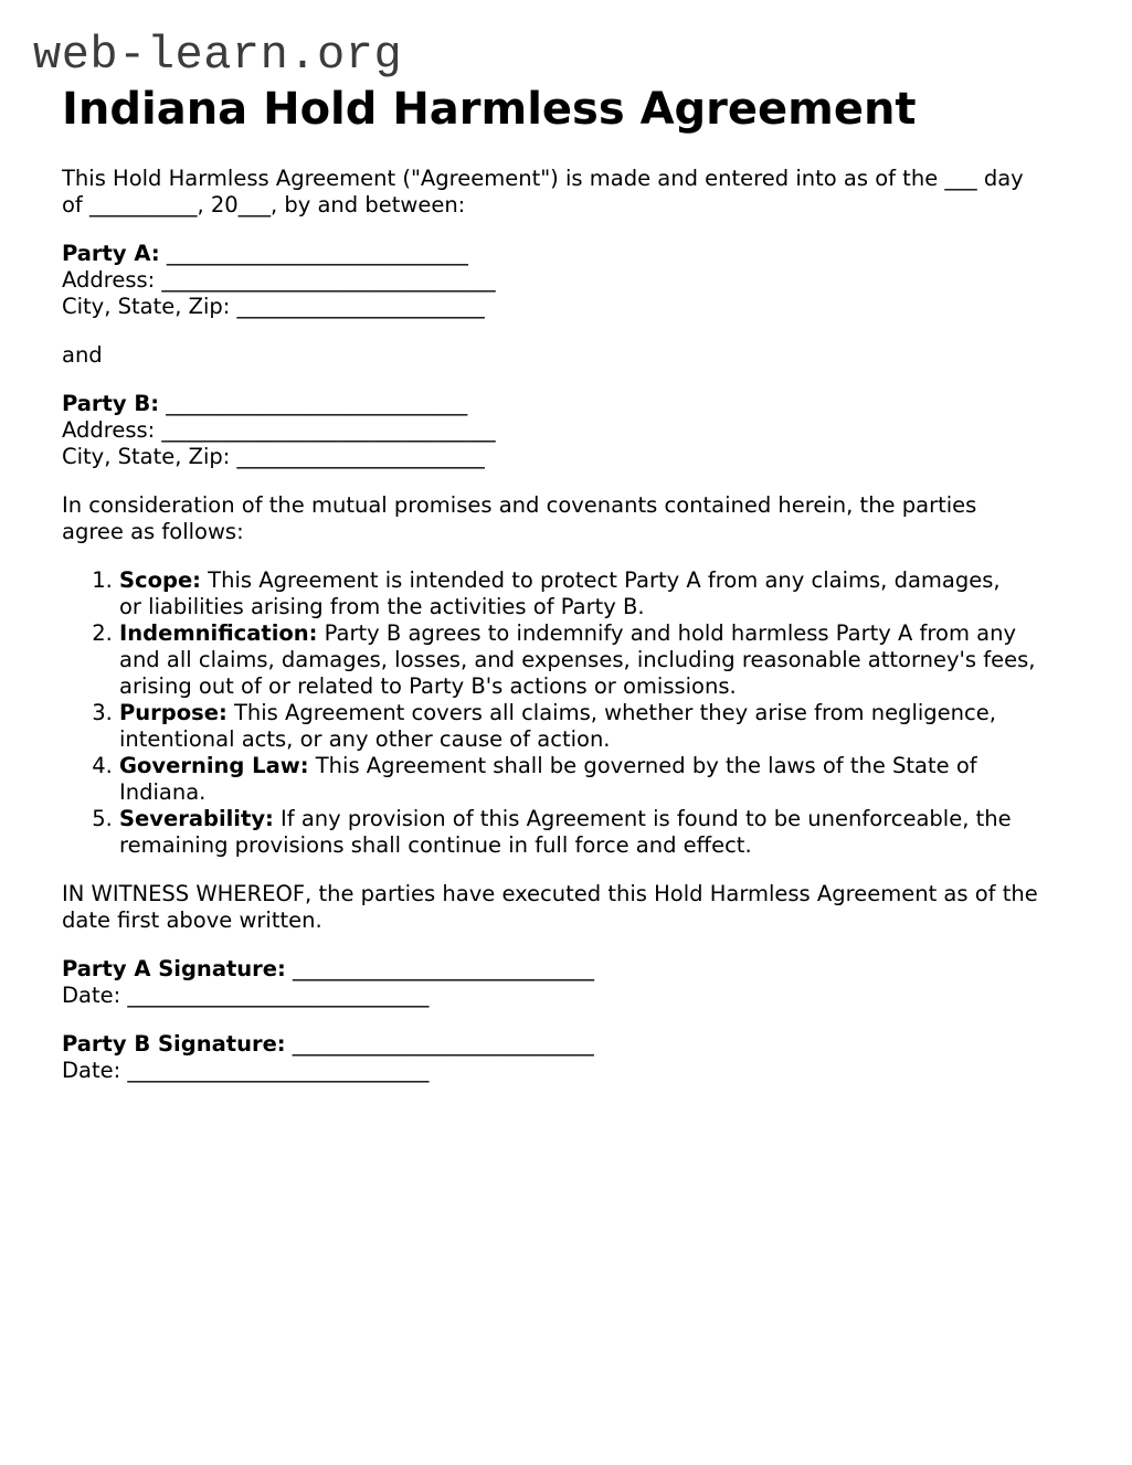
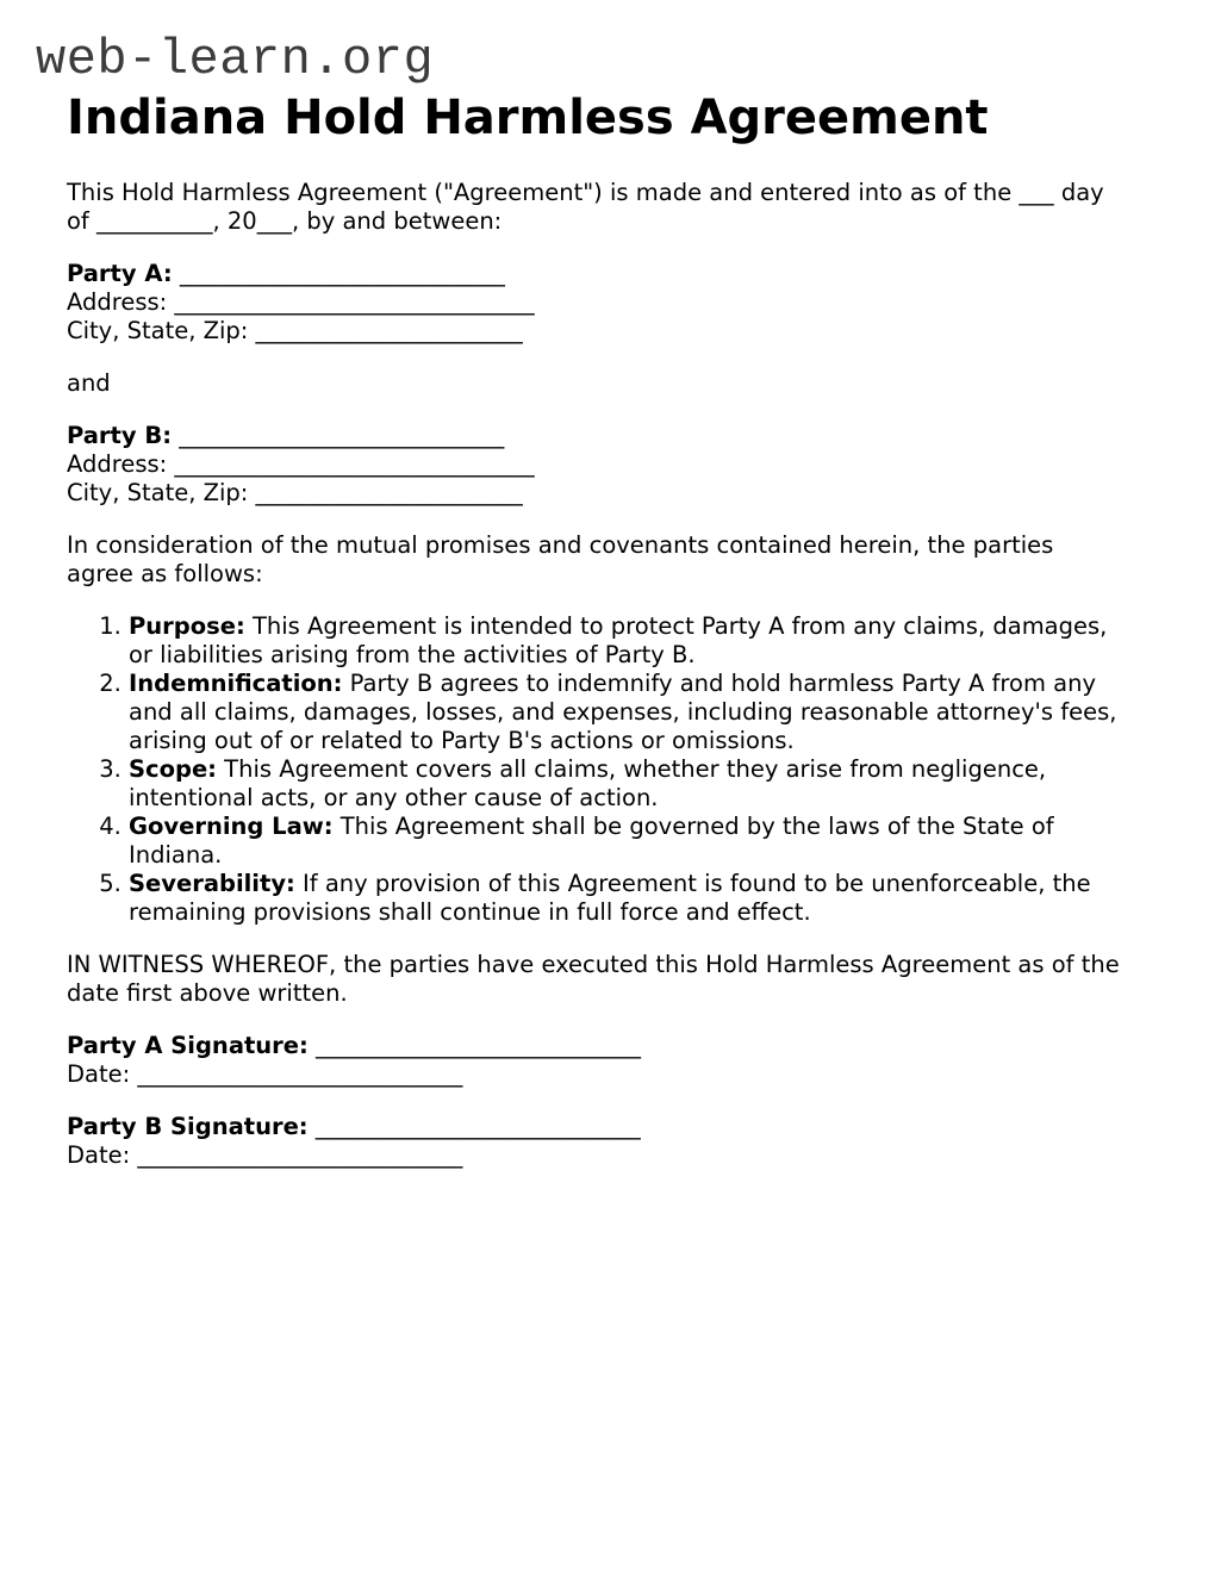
  web-learn.org
  Indiana Hold Harmless Agreement
  This Hold Harmless Agreement ("Agreement") is made and entered into as of the ___ day
  of __________, 20___, by and between:
  Party A: ____________________________
  Address: _______________________________
  City, State, Zip: _______________________
  and
  Party B: ____________________________
  Address: _______________________________
  City, State, Zip: _______________________
  In consideration of the mutual promises and covenants contained herein, the parties
  agree as follows:
- Scope: This Agreement is intended to protect Party A from any claims, damages,
+ Purpose: This Agreement is intended to protect Party A from any claims, damages,
  or liabilities arising from the activities of Party B.
  Indemnification: Party B agrees to indemnify and hold harmless Party A from any
  and all claims, damages, losses, and expenses, including reasonable attorney's fees,
  arising out of or related to Party B's actions or omissions.
- Purpose: This Agreement covers all claims, whether they arise from negligence,
+ Scope: This Agreement covers all claims, whether they arise from negligence,
  intentional acts, or any other cause of action.
  Governing Law: This Agreement shall be governed by the laws of the State of
  Indiana.
  Severability: If any provision of this Agreement is found to be unenforceable, the
  remaining provisions shall continue in full force and effect.
  IN WITNESS WHEREOF, the parties have executed this Hold Harmless Agreement as of the
  date first above written.
  Party A Signature: ____________________________
  Date: ____________________________
  Party B Signature: ____________________________
  Date: ____________________________
